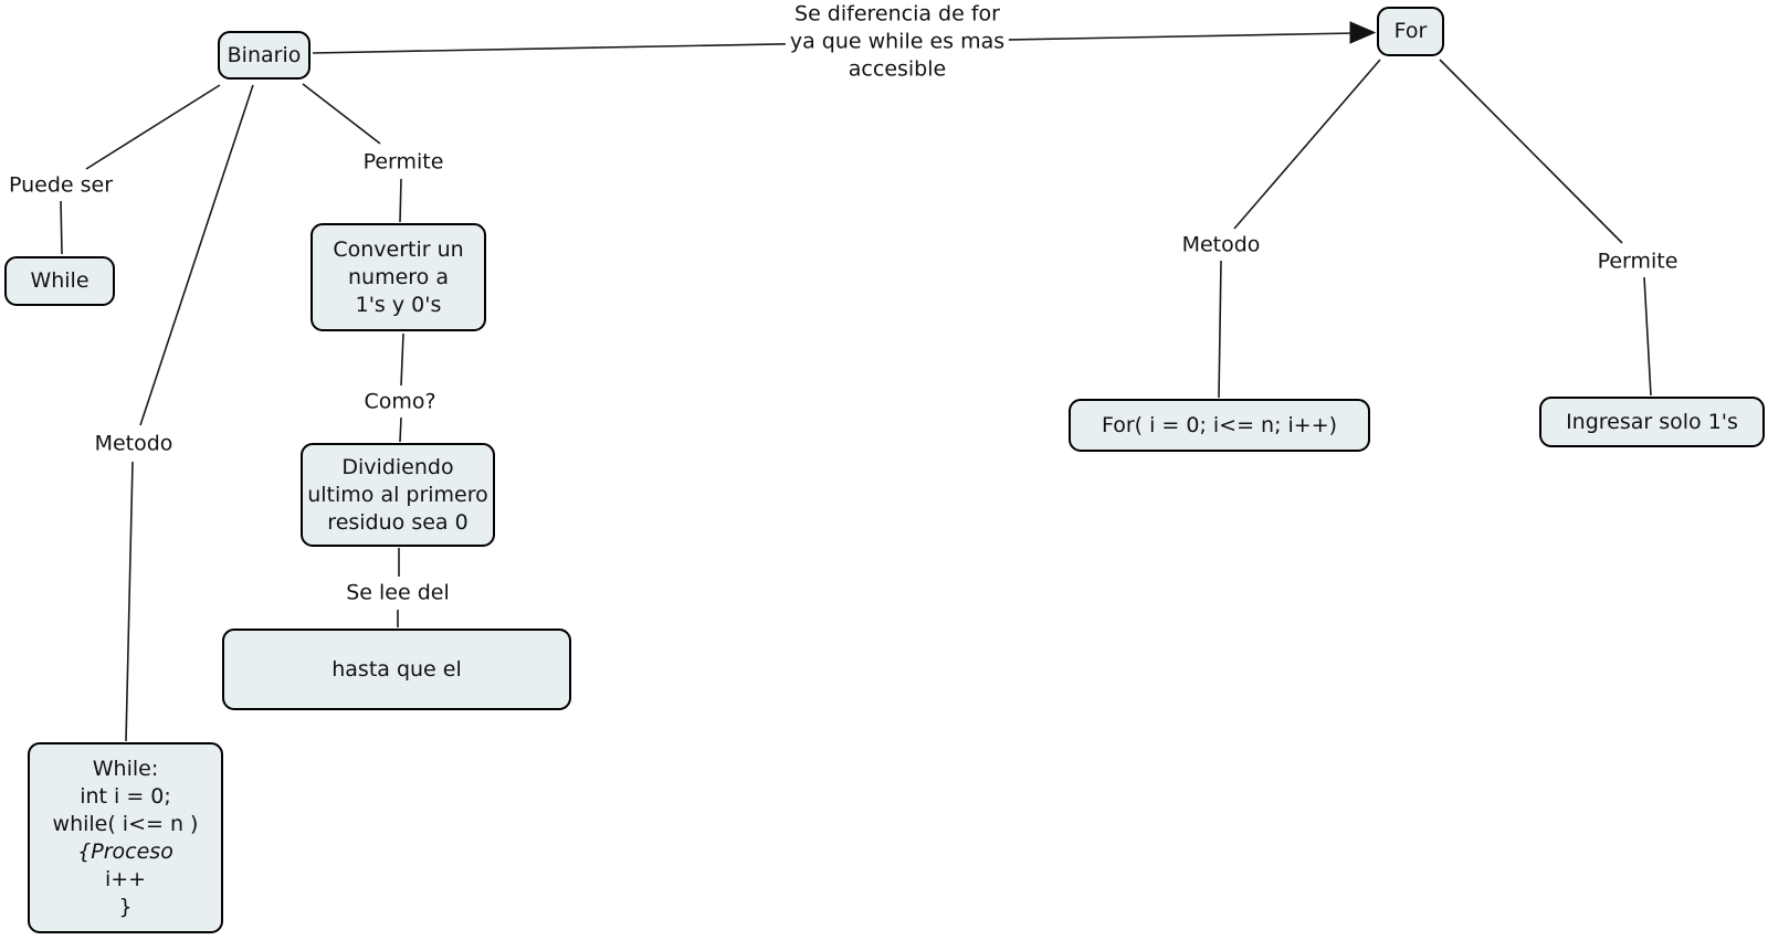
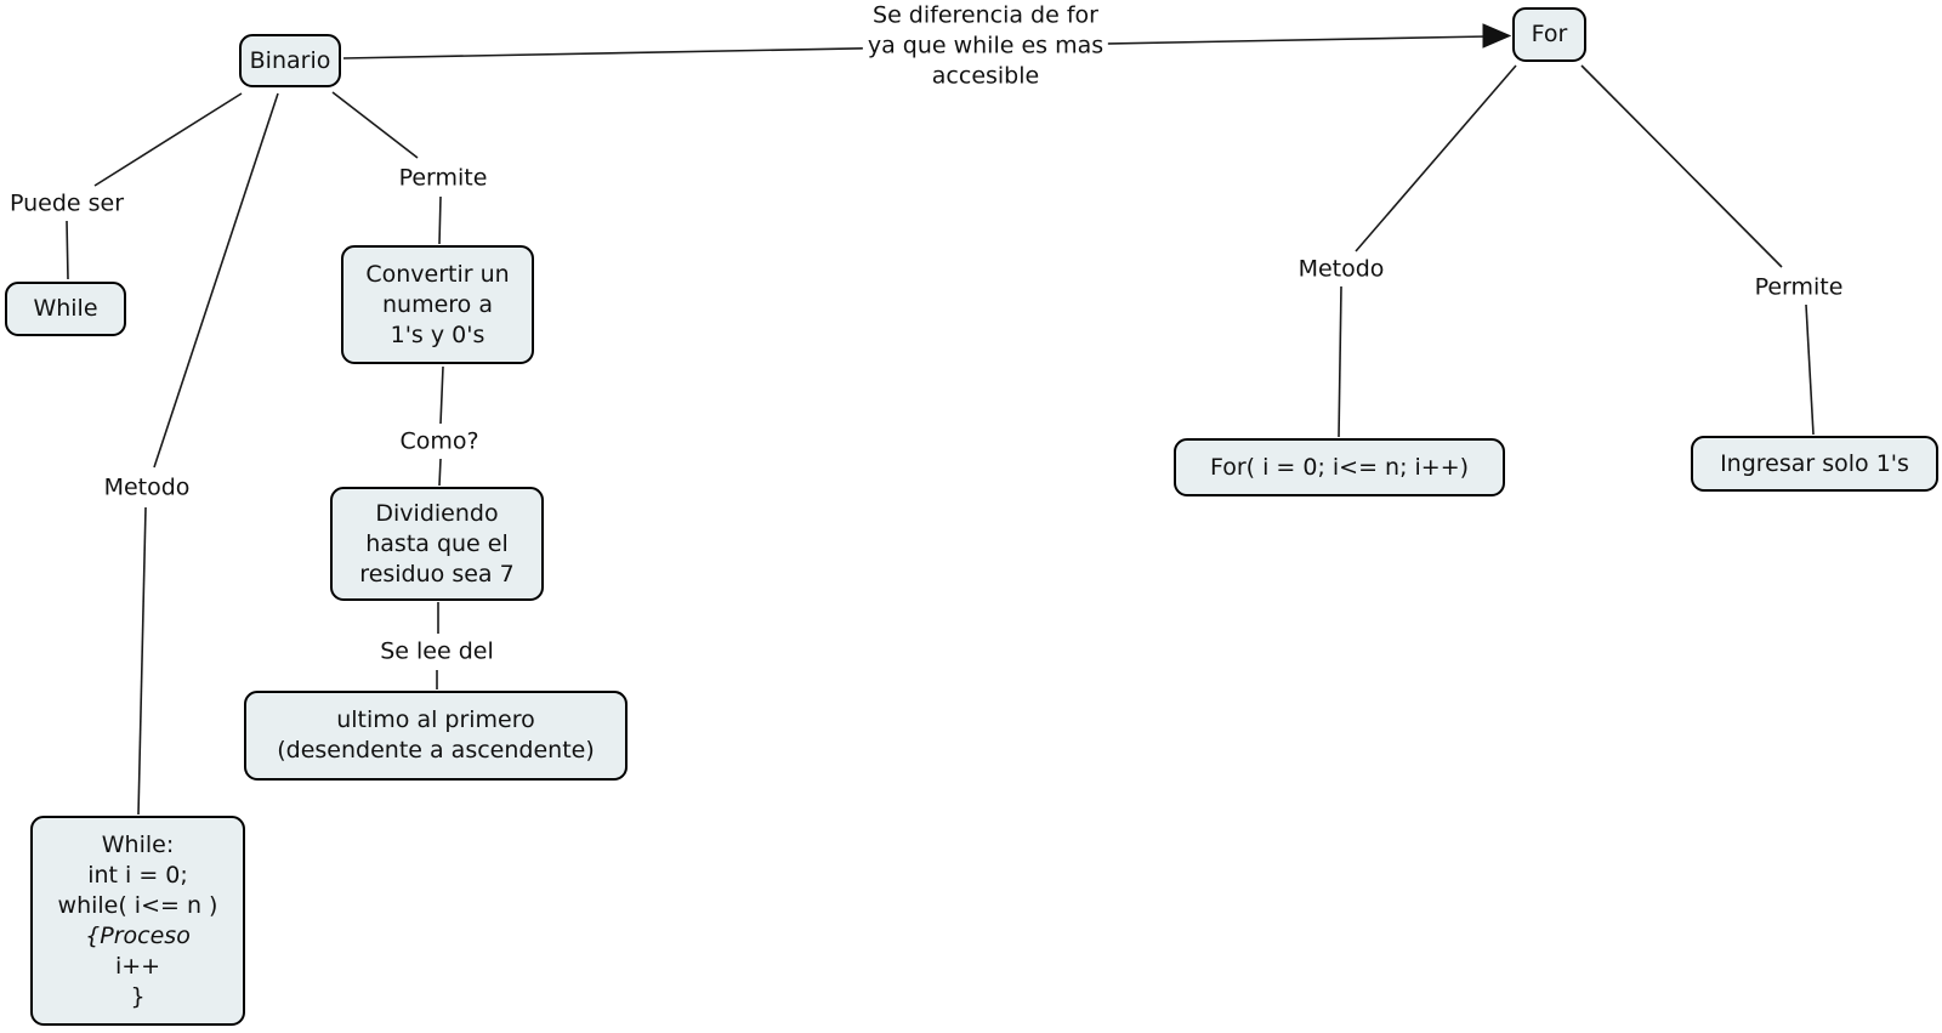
  Binario
  For
  While
  Convertir un
  numero a
  1's y 0's
  Dividiendo
- ultimo al primero
+ hasta que el
- residuo sea 0
+ residuo sea 7
- hasta que el
+ ultimo al primero
+ (desendente a ascendente)
  While:
  int i = 0;
  while( i<= n )
  {Proceso
  i++
  }
  For( i = 0; i<= n; i++)
  Ingresar solo 1's
  Puede ser
  Metodo
  Permite
  Como?
  Se lee del
  Se diferencia de for
  ya que while es mas
  accesible
  Metodo
  Permite
